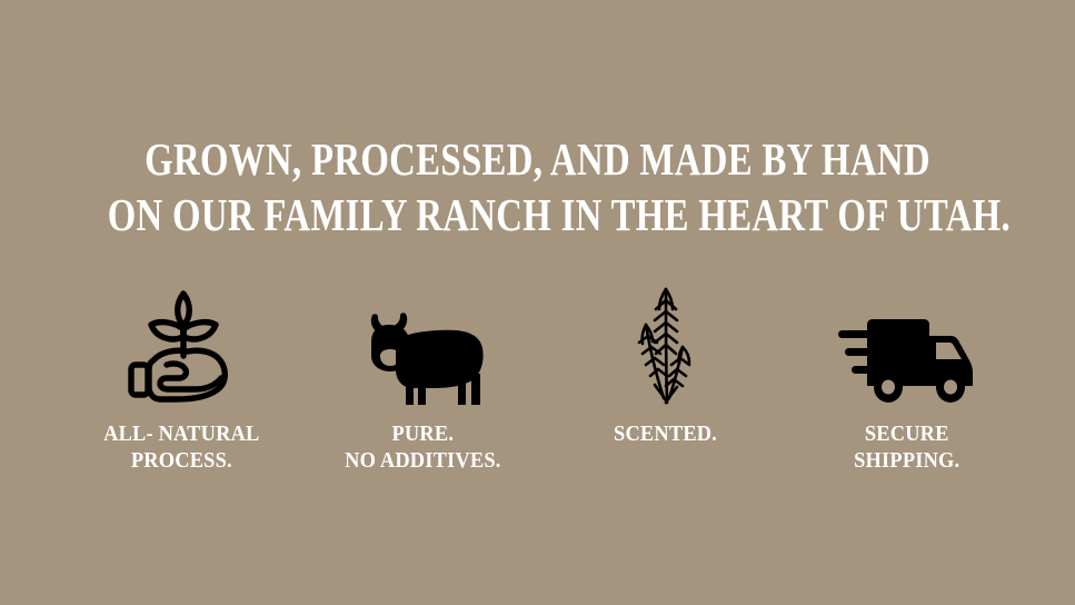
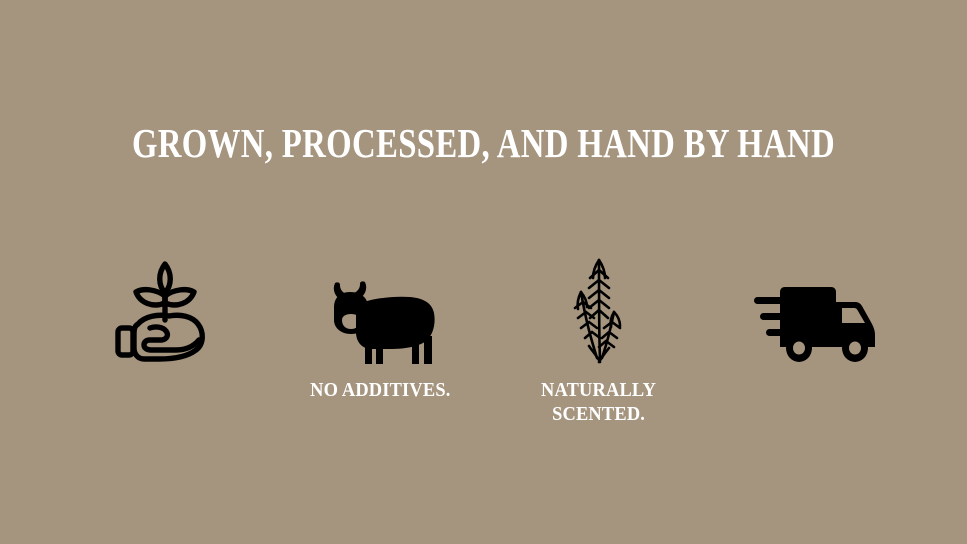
- GROWN, PROCESSED, AND MADE BY HAND
+ GROWN, PROCESSED, AND HAND BY HAND
- ON OUR FAMILY RANCH IN THE HEART OF UTAH.
- ALL- NATURAL
- PROCESS.
- PURE.
  NO ADDITIVES.
+ NATURALLY
  SCENTED.
- SECURE
- SHIPPING.
